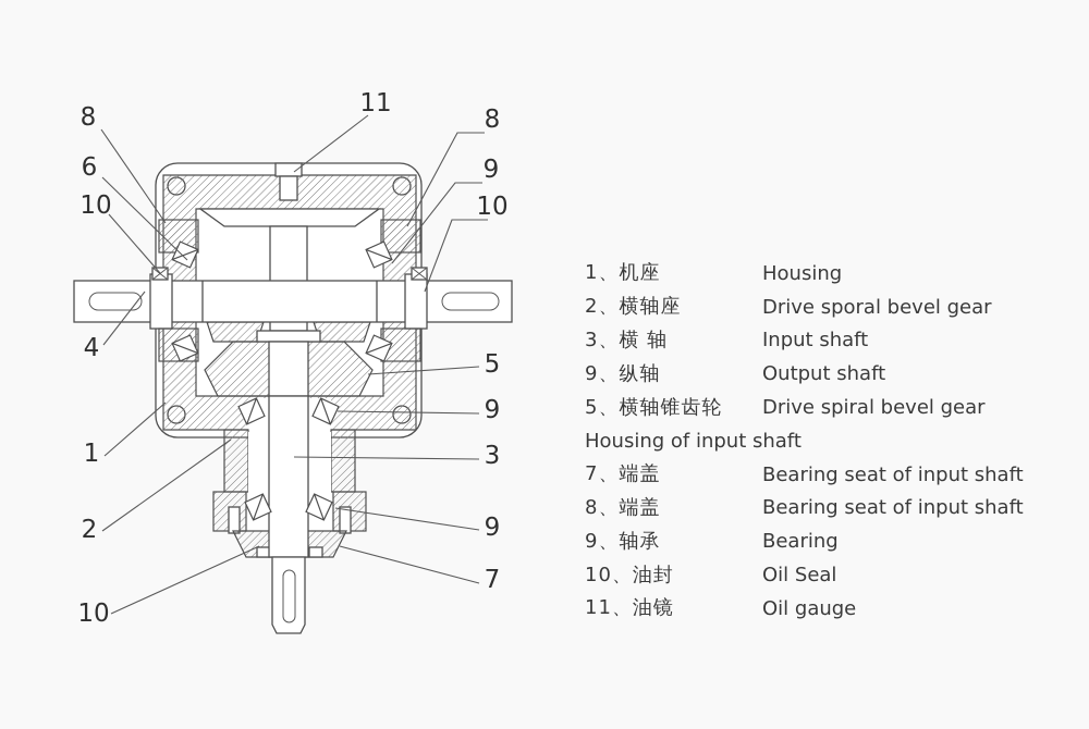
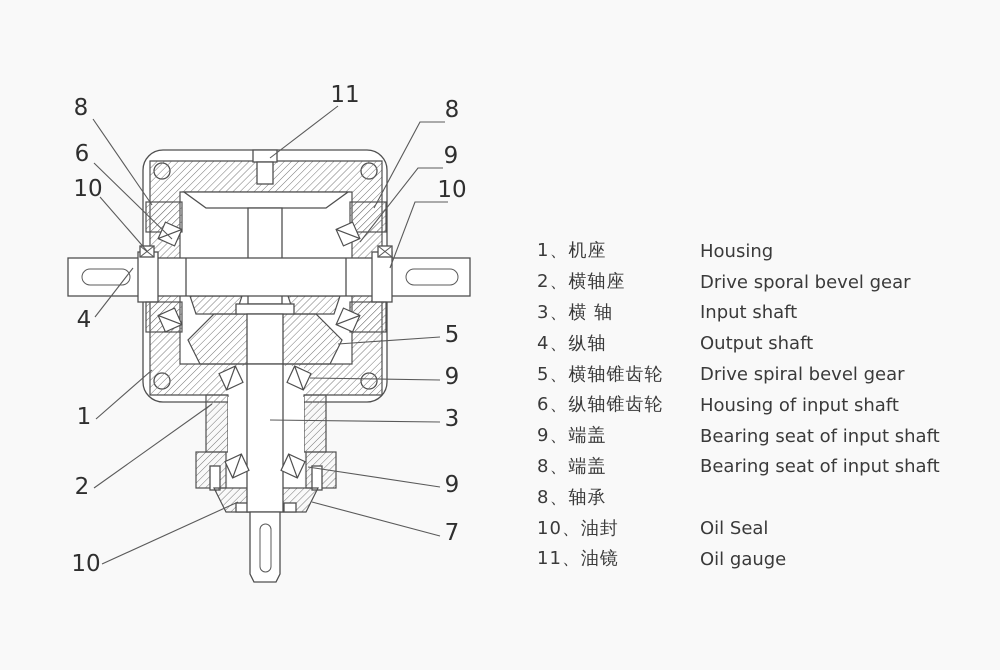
  8
  6
  10
  4
  1
  2
  10
  11
  8
  9
  10
  5
  9
  3
  9
  7
  1、机座
  Housing
  2、横轴座
  Drive sporal bevel gear
  3、横 轴
  Input shaft
- 9、纵轴
+ 4、纵轴
  Output shaft
  5、横轴锥齿轮
  Drive spiral bevel gear
+ 6、纵轴锥齿轮
  Housing of input shaft
- 7、端盖
+ 9、端盖
  Bearing seat of input shaft
  8、端盖
  Bearing seat of input shaft
- 9、轴承
+ 8、轴承
- Bearing
  10、油封
  Oil Seal
  11、油镜
  Oil gauge
